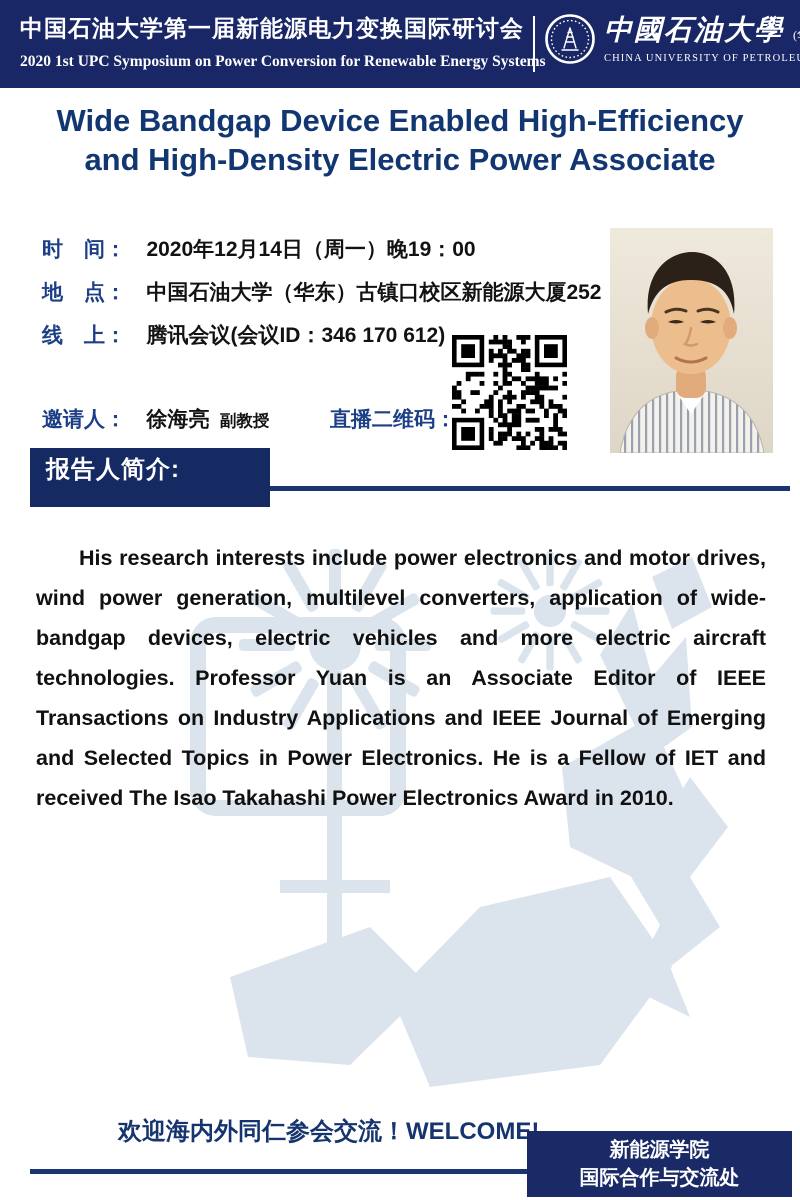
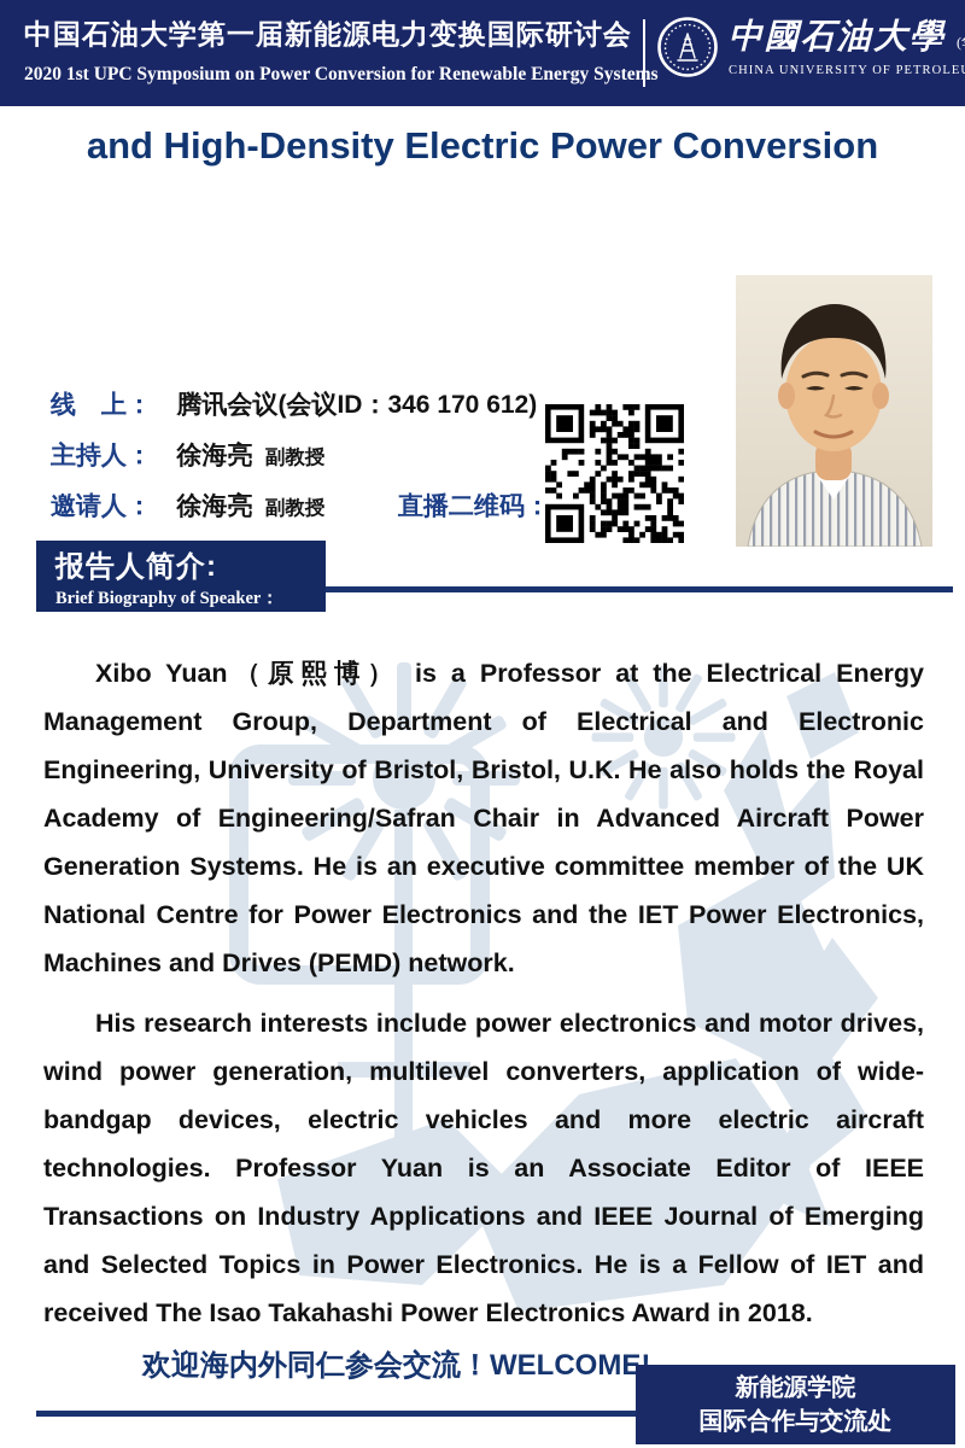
  中国石油大学第一届新能源电力变换国际研讨会
  2020 1st UPC Symposium on Power Conversion for Renewable Energy Systes
  中國石油大學 (
  CHINA UNIVERSITY OF PETROLE
- Wide Bandgap Device Enabled High-Efficiency
- and High-Density Electric Power Associate
+ and High-Density Electric Power Conversion
- 时 间： 2020年12月14日（周一）晚19：00
- 地 点： 中国石油大学（华东）古镇口校区新能源大厦252
  线 上： 腾讯会议(会议ID：346 170 612)
+ 主持人： 徐海亮 副教授
  邀请人： 徐海亮 副教授
  直播二维码：
  报告人简介:
+ Brief Biography of Speaker：
+ Xibo Yuan（原熙博） is a Professor at the Electrical Energy Management Group, Department of Electrical and Electronic Engineering, University of Bristol, Bristol, U.K. He also holds the Royal Academy of Engineering/Safran Chair in Advanced Aircraft Power Generation Systems. He is an executive committee member of the UK National Centre for Power Electronics and the IET Power Electronics, Machines and Drives (PEMD) network.
- His research interests include power electronics and motor drives, wind power generation, multilevel converters, application of wide-bandgap devices, electric vehicles and more electric aircraft technologies. Professor Yuan is an Associate Editor of IEEE Transactions on Industry Applications and IEEE Journal of Emerging and Selected Topics in Power Electronics. He is a Fellow of IET and received The Isao Takahashi Power Electronics Award in 2010.
+ His research interests include power electronics and motor drives, wind power generation, multilevel converters, application of wide-bandgap devices, electric vehicles and more electric aircraft technologies. Professor Yuan is an Associate Editor of IEEE Transactions on Industry Applications and IEEE Journal of Emerging and Selected Topics in Power Electronics. He is a Fellow of IET and received The Isao Takahashi Power Electronics Award in 2018.
  欢迎海内外同仁参会交流！WELCOME
  新能源学院
  国际合作与交流处
